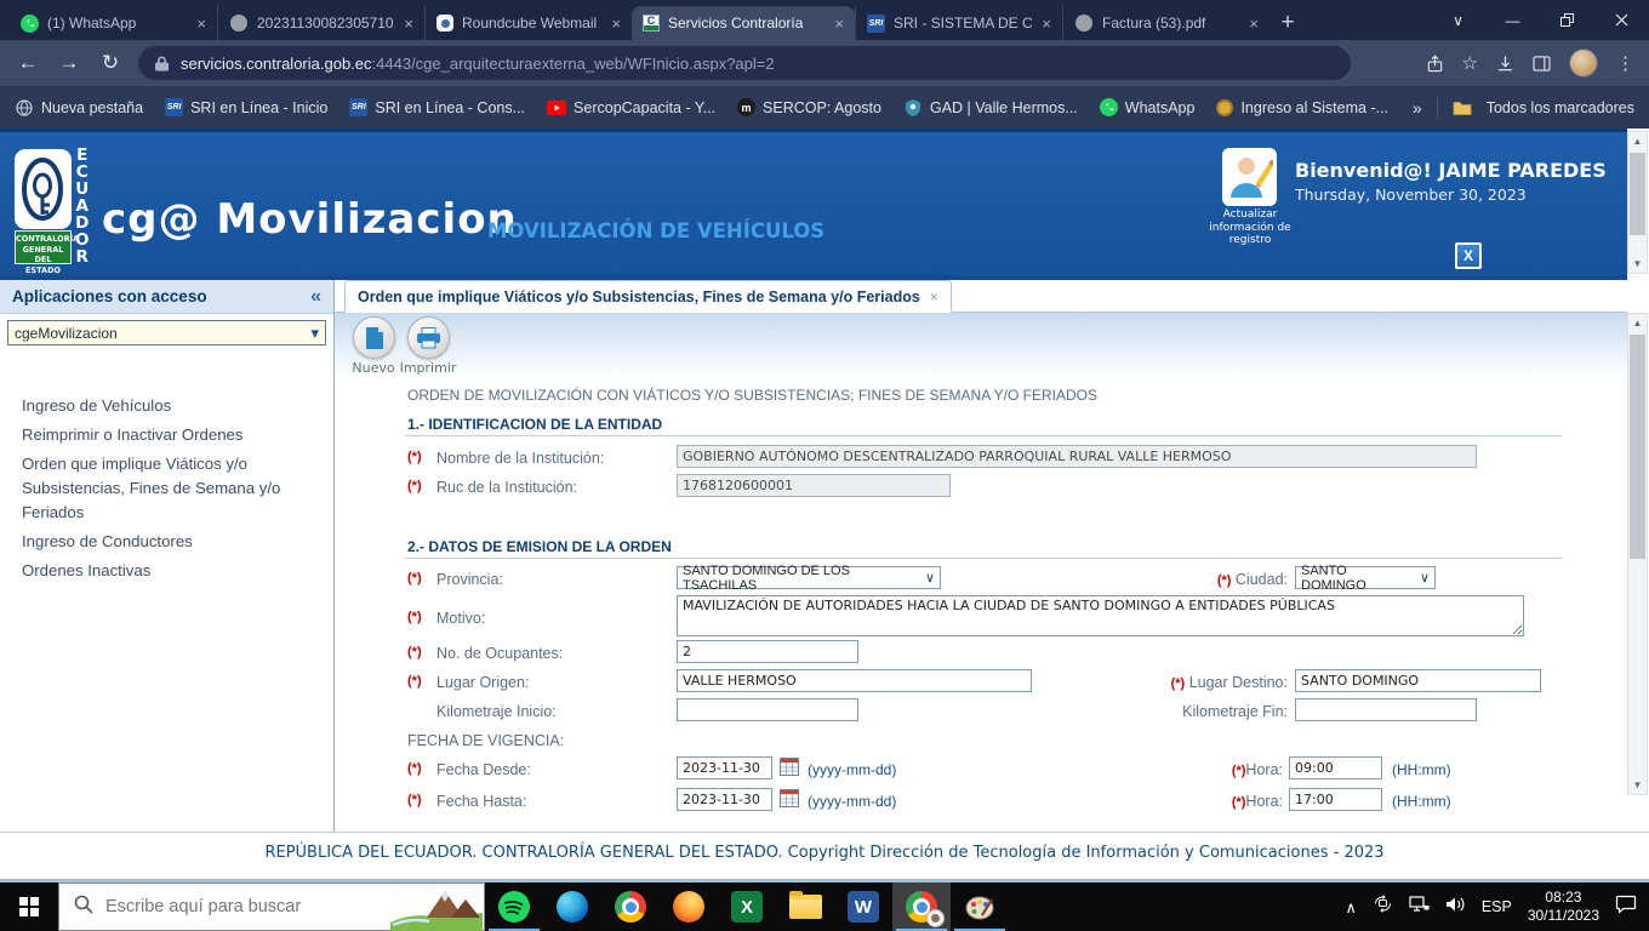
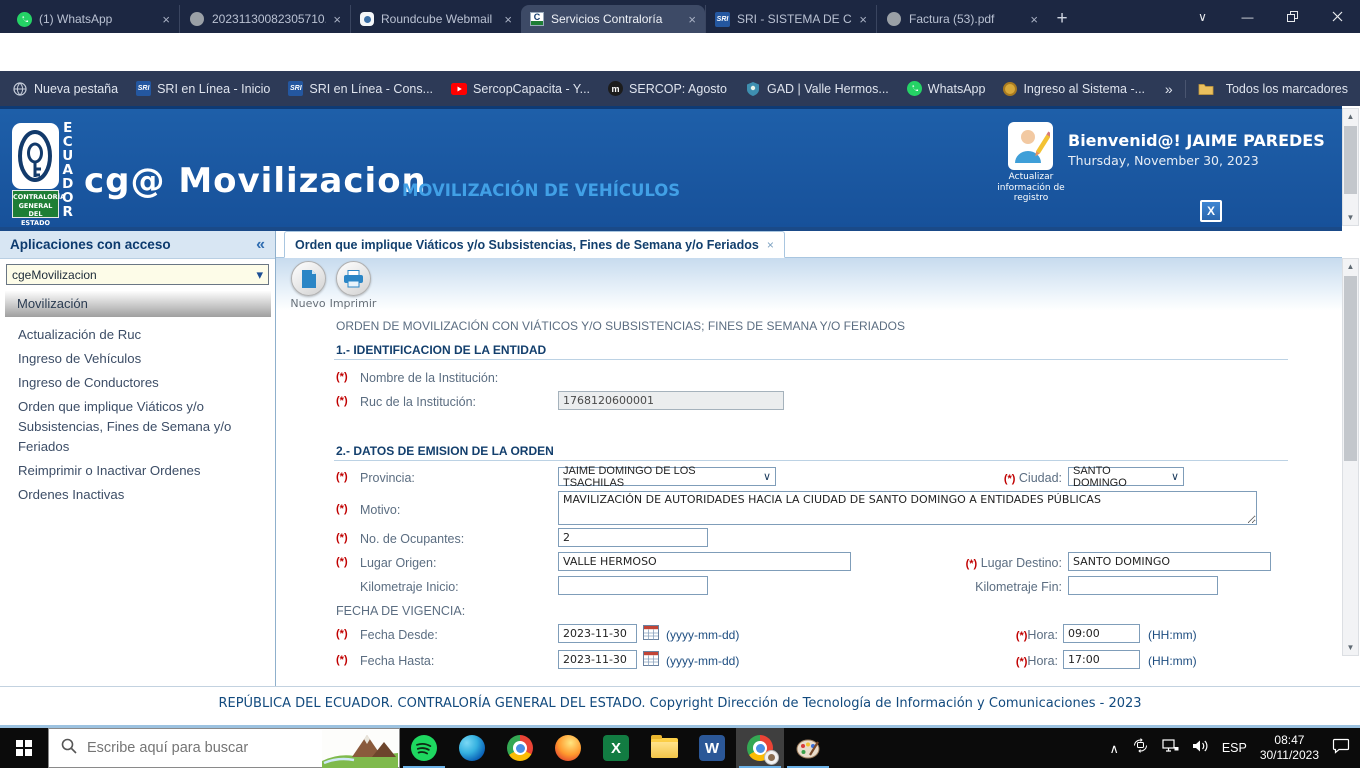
  (1) WhatsApp
  ×
  20231130082305710.
  ×
  Roundcube Webmail
  ×
  C
  Servicios Contraloría
  ×
  SRI - SISTEMA DE C
  ×
  Factura (53).pdf
  ×
  +
  ∨
  —
- ←
- →
- ↻
- servicios.contraloria.gob.ec
- :4443/cge_arquitecturaexterna_web/WFInicio.aspx?apl=2
- ☆
- ⋮
  Nueva pestaña
  SRI en Línea - Inicio
  SRI en Línea - Cons...
  SercopCapacita - Y...
  m
  SERCOP: Agosto
  GAD | Valle Hermos...
  WhatsApp
  Ingreso al Sistema -...
  »
  Todos los marcadores
  CONTRALORÍ GENERAL DEL ESTADO
  E
  C
  U
  A
  D
  O
  R
  cg@ Movilizacion
  MOVILIZACIÓN DE VEHÍCULOS
  Actualizar información de registro
  Bienvenid@! JAIME PAREDES
  Thursday, November 30, 2023
  X
  Aplicaciones con acceso
  «
  cgeMovilizacion
  ▾
+ Movilización
+ Actualización de Ruc
  Ingreso de Vehículos
- Reimprimir o Inactivar Ordenes
+ Ingreso de Conductores
  Orden que implique Viáticos y/o Subsistencias, Fines de Semana y/o Feriados
- Ingreso de Conductores
+ Reimprimir o Inactivar Ordenes
  Ordenes Inactivas
  Orden que implique Viáticos y/o Subsistencias, Fines de Semana y/o Feriados
  ×
  Nuevo
  Imprimir
  ORDEN DE MOVILIZACIÓN CON VIÁTICOS Y/O SUBSISTENCIAS; FINES DE SEMANA Y/O FERIADOS
  1.- IDENTIFICACION DE LA ENTIDAD
  (*)
  Nombre de la Institución:
- GOBIERNO AUTÓNOMO DESCENTRALIZADO PARROQUIAL RURAL VALLE HERMOSO
  (*)
  Ruc de la Institución:
  1768120600001
  2.- DATOS DE EMISION DE LA ORDEN
  (*)
  Provincia:
- SANTO DOMINGO DE LOS TSACHILAS
+ JAIME DOMINGO DE LOS TSACHILAS
  ∨
  (*) Ciudad:
  SANTO DOMINGO
  ∨
  (*)
  Motivo:
  MAVILIZACIÓN DE AUTORIDADES HACIA LA CIUDAD DE SANTO DOMINGO A ENTIDADES PÚBLICAS
  (*)
  No. de Ocupantes:
  2
  (*)
  Lugar Origen:
  VALLE HERMOSO
  (*) Lugar Destino:
  SANTO DOMINGO
  Kilometraje Inicio:
  Kilometraje Fin:
  FECHA DE VIGENCIA:
  (*)
  Fecha Desde:
  2023-11-30
  (yyyy-mm-dd)
  (*)Hora:
  09:00
  (HH:mm)
  (*)
  Fecha Hasta:
  2023-11-30
  (yyyy-mm-dd)
  (*)Hora:
  17:00
  (HH:mm)
  ▲
  ▼
  ▲
  ▼
  REPÚBLICA DEL ECUADOR. CONTRALORÍA GENERAL DEL ESTADO. Copyright Dirección de Tecnología de Información y Comunicaciones - 2023
  Escribe aquí para buscar
  X
  W
  ∧
  ESP
- 08:23
+ 08:47
  30/11/2023
